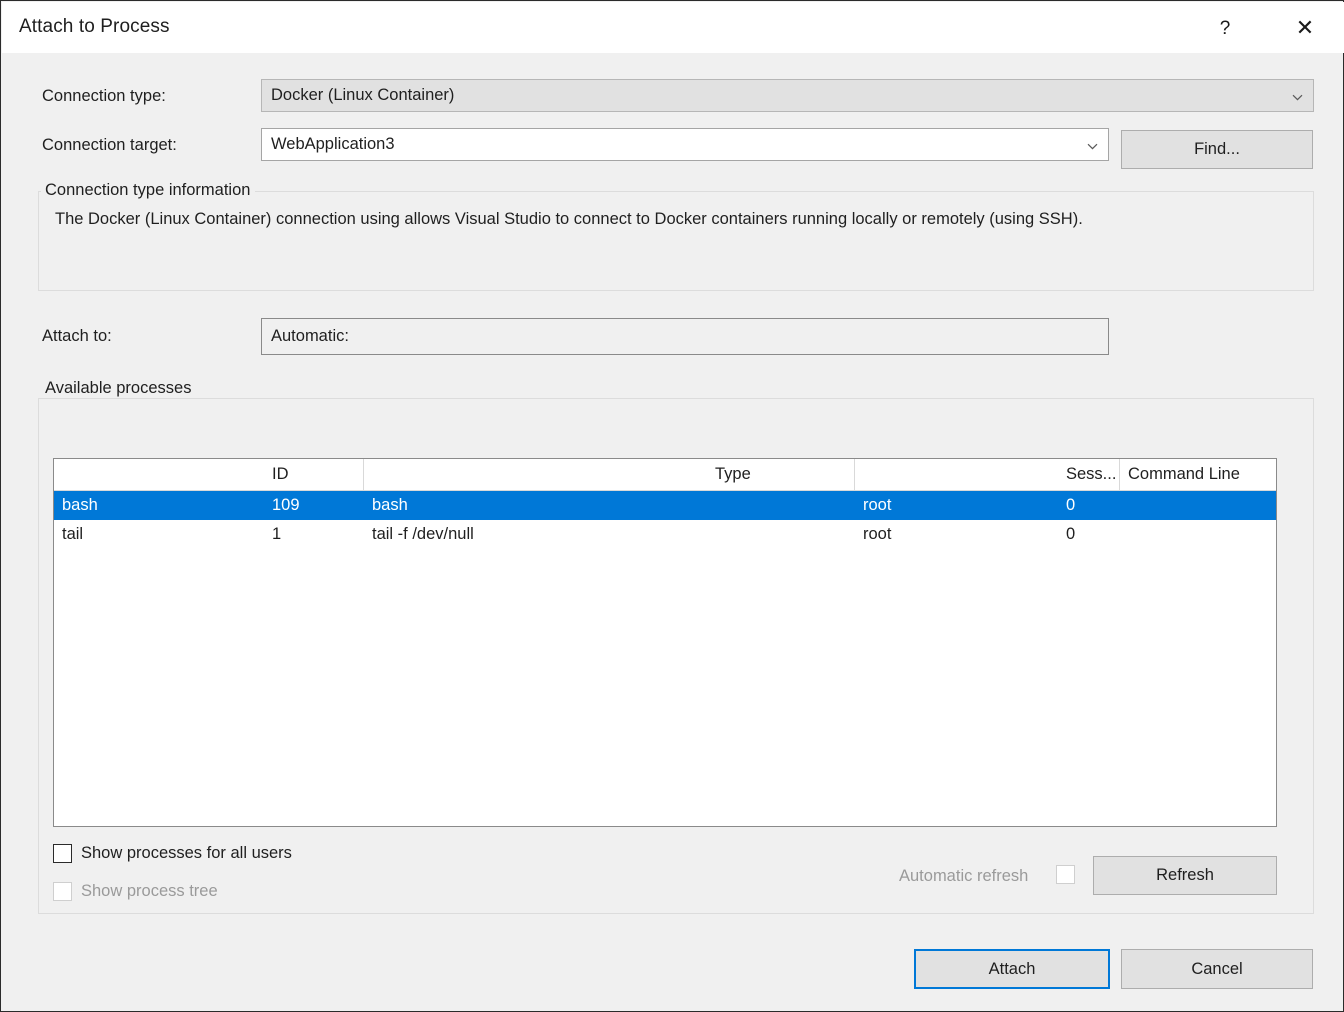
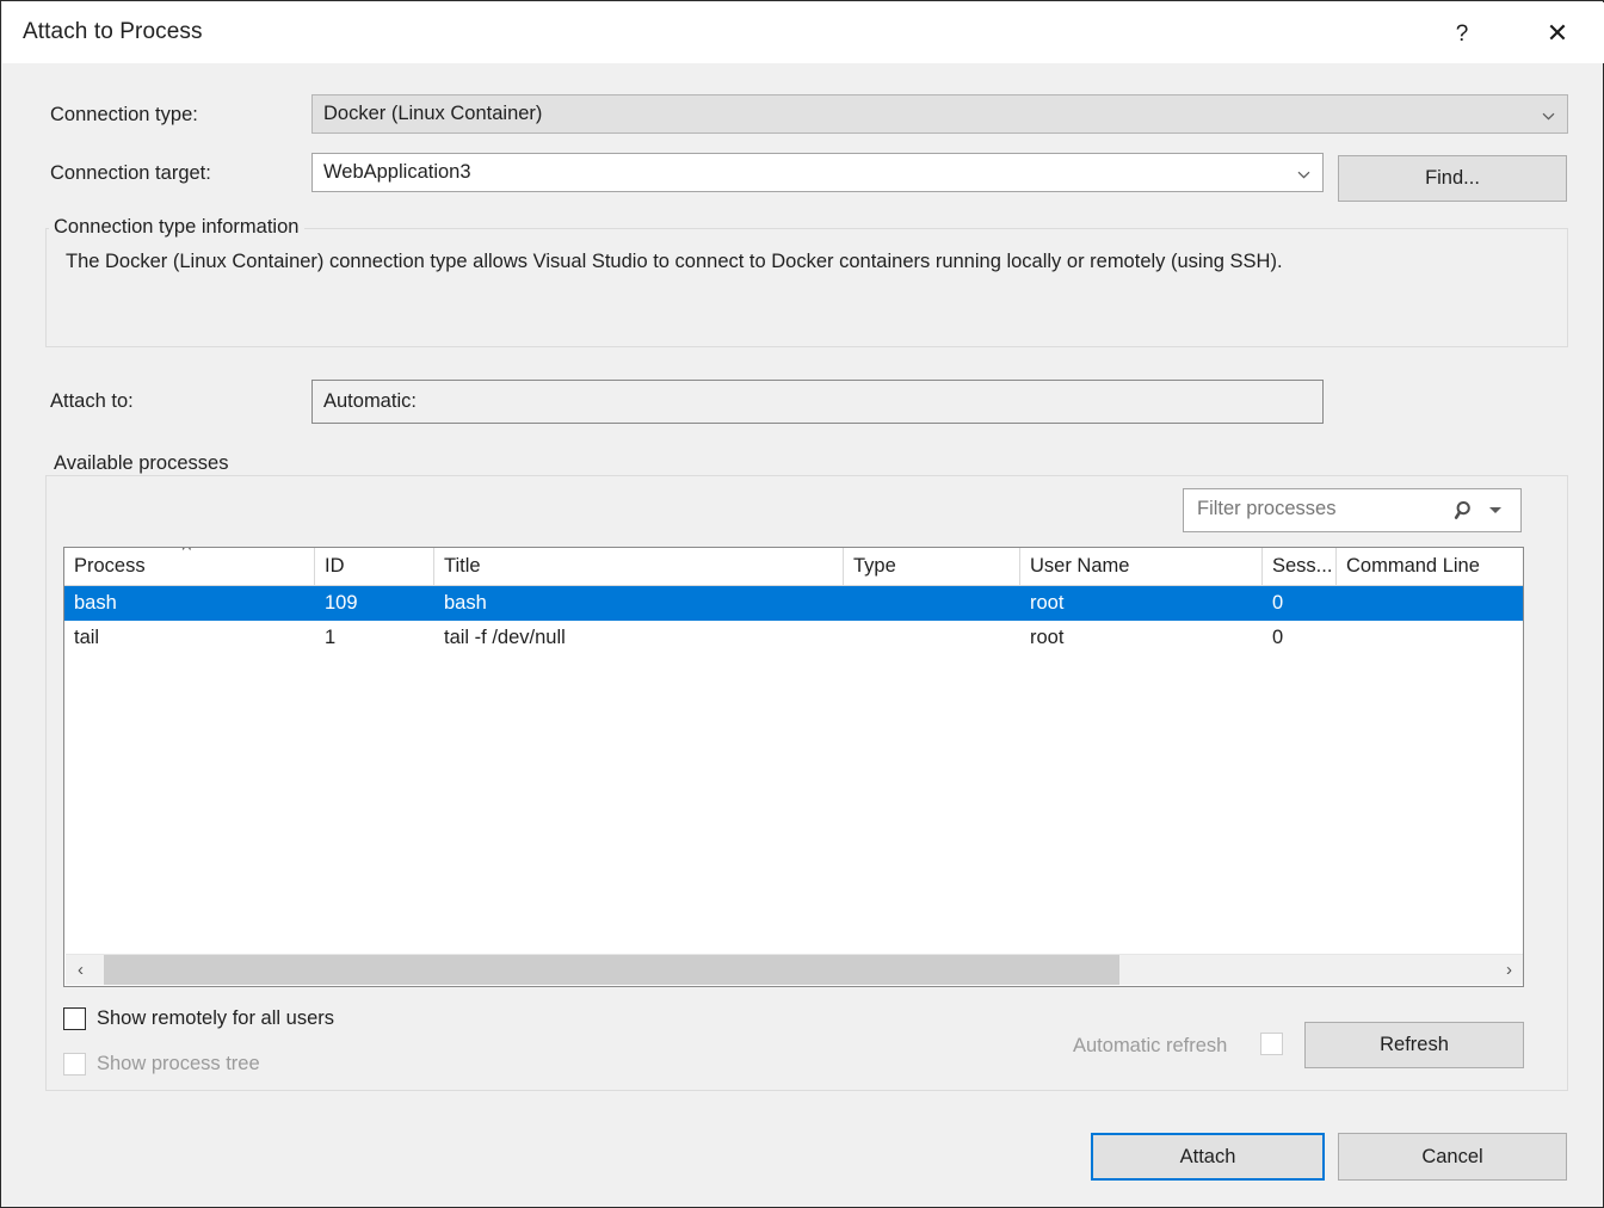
  Attach to Process
  ?
  ✕
  Connection type:
  Docker (Linux Container)
  Connection target:
  WebApplication3
  Find...
  Connection type information
- The Docker (Linux Container) connection using allows Visual Studio to connect to Docker containers running locally or remotely (using SSH).
+ The Docker (Linux Container) connection type allows Visual Studio to connect to Docker containers running locally or remotely (using SSH).
  Attach to:
  Automatic:
  Available processes
+ Filter processes
+ Process
  ID
+ Title
  Type
+ User Name
  Sess...
  Command Line
  bash
  109
  bash
  root
  0
  tail
  1
  tail -f /dev/null
  root
  0
+ ‹
+ ›
- Show processes for all users
+ Show remotely for all users
  Show process tree
  Automatic refresh
  Refresh
  Attach
  Cancel
